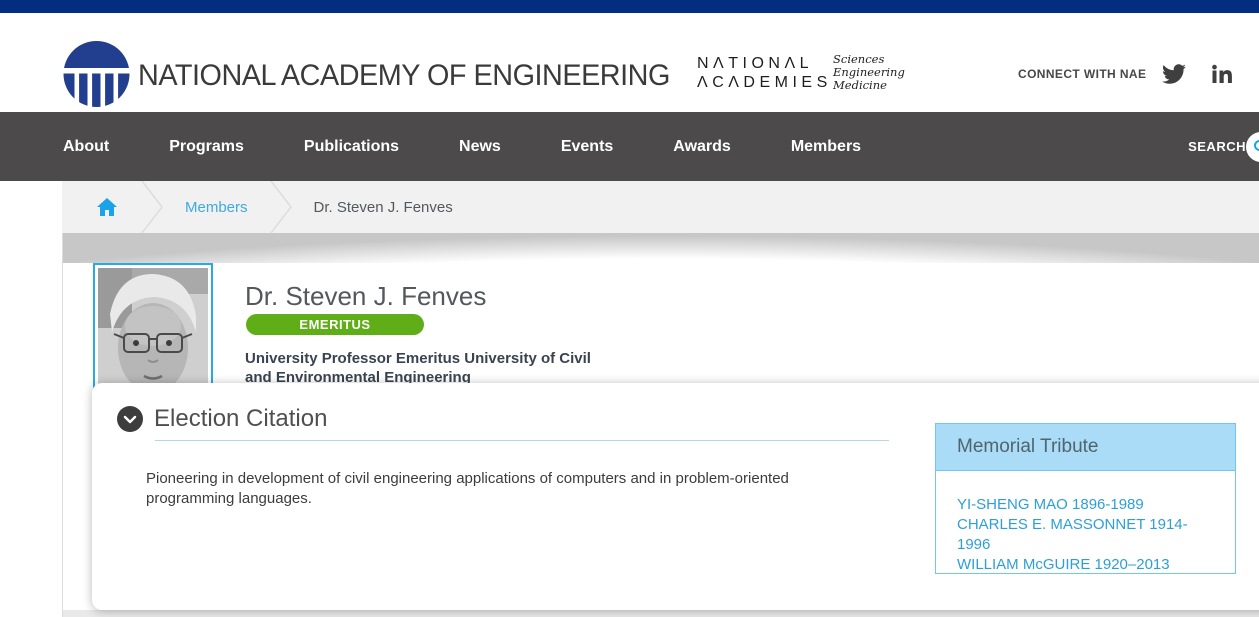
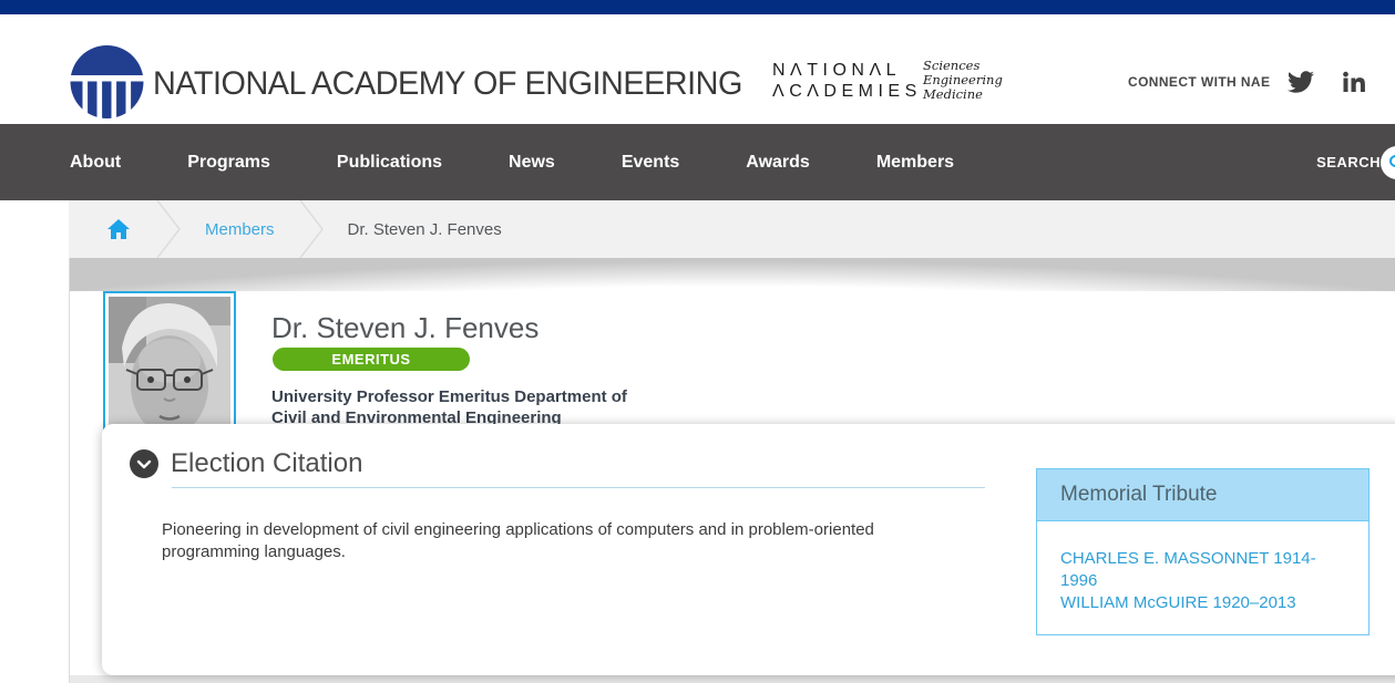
  NATIONAL ACADEMY OF ENGINEERING
  NΛTIONΛL
  ΛCΛDEMIES
  Sciences
  Engineering
  Medicine
  CONNECT WITH NAE
  About
  Programs
  Publications
  News
  Events
  Awards
  Members
  SEARCH
  Members
  Dr. Steven J. Fenves
  Dr. Steven J. Fenves
  EMERITUS
- University Professor Emeritus University of Civil and Environmental Engineering
+ University Professor Emeritus Department of Civil and Environmental Engineering
  Election Citation
  Pioneering in development of civil engineering applications of computers and in problem-oriented programming languages.
  Memorial Tribute
- YI-SHENG MAO 1896-1989
  CHARLES E. MASSONNET 1914-1996
  WILLIAM McGUIRE 1920–2013
